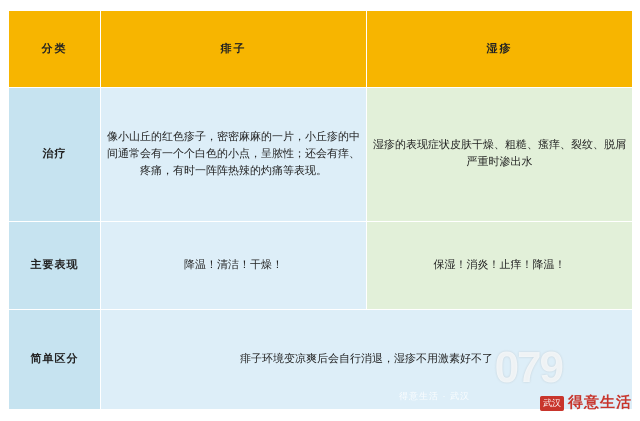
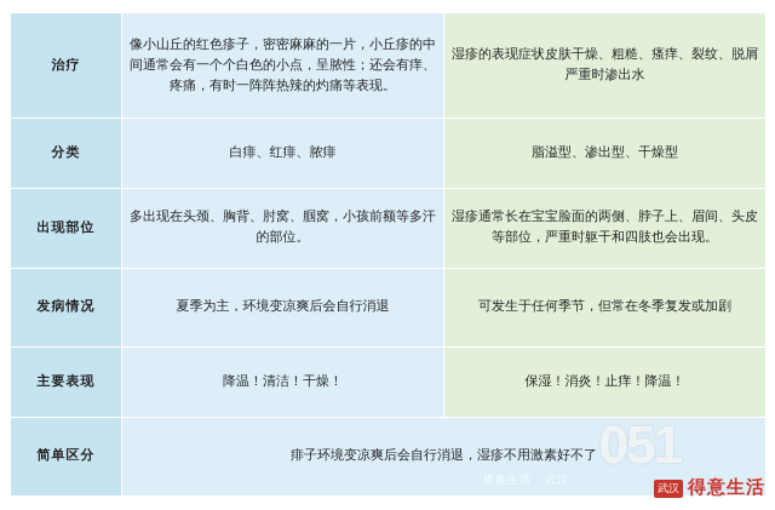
- 分类	痱子	湿疹
  治疗	像小山丘的红色疹子，密密麻麻的一片，小丘疹的中间通常会有一个个白色的小点，呈脓性；还会有痒、疼痛，有时一阵阵热辣的灼痛等表现。	湿疹的表现症状皮肤干燥、粗糙、瘙痒、裂纹、脱屑严重时渗出水
+ 分类	白痱、红痱、脓痱	脂溢型、渗出型、干燥型
+ 出现部位	多出现在头颈、胸背、肘窝、腘窝，小孩前额等多汗的部位。	湿疹通常长在宝宝脸面的两侧、脖子上、眉间、头皮等部位，严重时躯干和四肢也会出现。
+ 发病情况	夏季为主，环境变凉爽后会自行消退	可发生于任何季节，但常在冬季复发或加剧
  主要表现	降温！清洁！干燥！	保湿！消炎！止痒！降温！
  简单区分	痱子环境变凉爽后会自行消退，湿疹不用激素好不了
- 079
+ 051
  得意生活 · 武汉
  武汉
  得意生活
